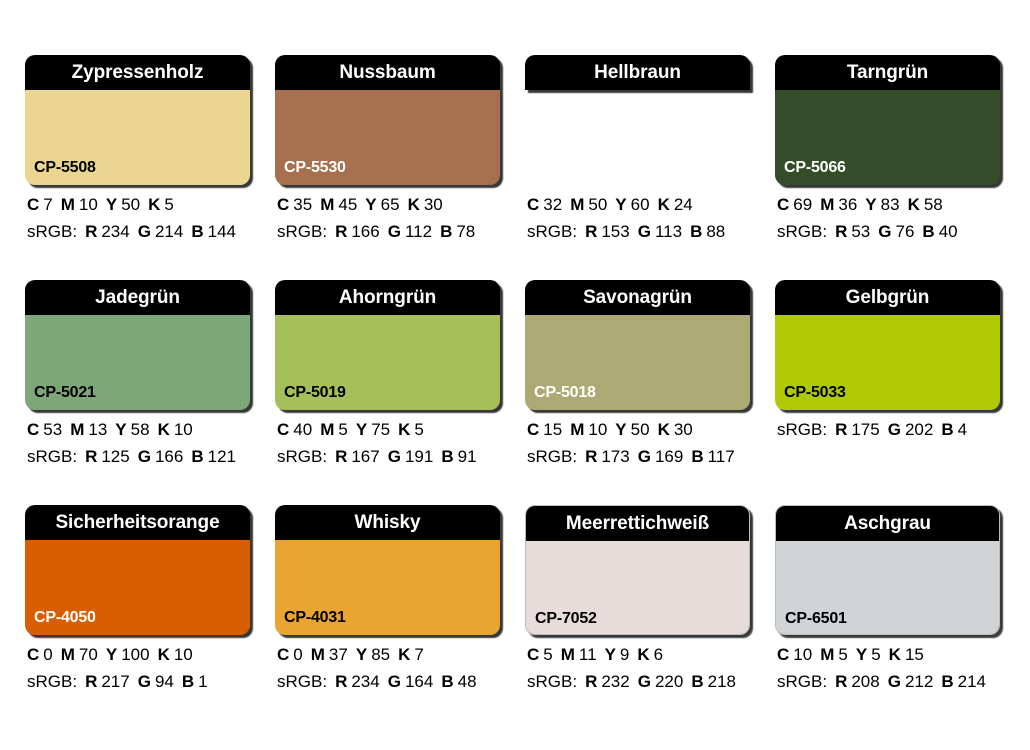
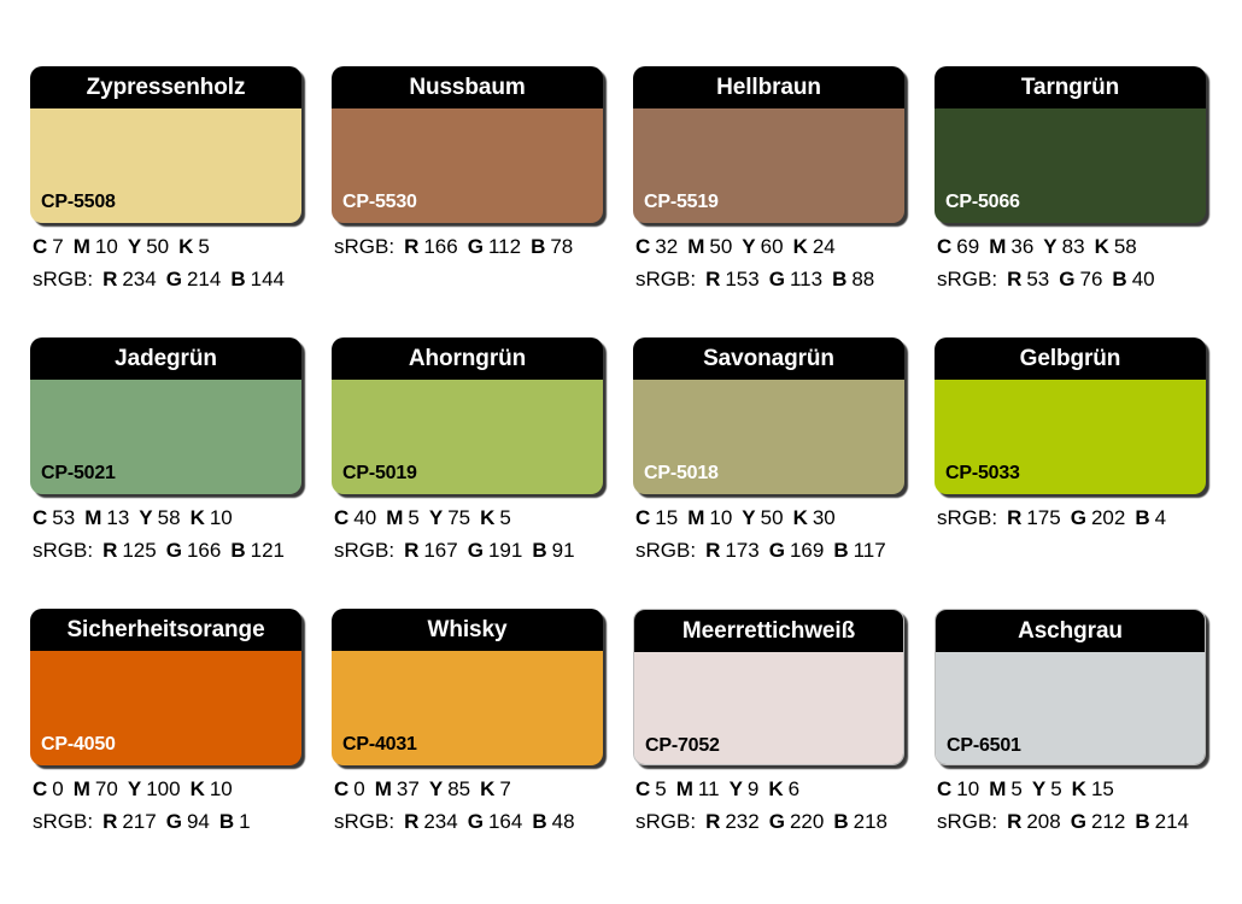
  Zypressenholz
  CP-5508
  C 7 M 10 Y 50 K 5
  sRGB: R 234 G 214 B 144
  Nussbaum
  CP-5530
- C 35 M 45 Y 65 K 30
  sRGB: R 166 G 112 B 78
  Hellbraun
+ CP-5519
  C 32 M 50 Y 60 K 24
  sRGB: R 153 G 113 B 88
  Tarngrün
  CP-5066
  C 69 M 36 Y 83 K 58
  sRGB: R 53 G 76 B 40
  Jadegrün
  CP-5021
  C 53 M 13 Y 58 K 10
  sRGB: R 125 G 166 B 121
  Ahorngrün
  CP-5019
  C 40 M 5 Y 75 K 5
  sRGB: R 167 G 191 B 91
  Savonagrün
  CP-5018
  C 15 M 10 Y 50 K 30
  sRGB: R 173 G 169 B 117
  Gelbgrün
  CP-5033
  sRGB: R 175 G 202 B 4
  Sicherheitsorange
  CP-4050
  C 0 M 70 Y 100 K 10
  sRGB: R 217 G 94 B 1
  Whisky
  CP-4031
  C 0 M 37 Y 85 K 7
  sRGB: R 234 G 164 B 48
  Meerrettichweiß
  CP-7052
  C 5 M 11 Y 9 K 6
  sRGB: R 232 G 220 B 218
  Aschgrau
  CP-6501
  C 10 M 5 Y 5 K 15
  sRGB: R 208 G 212 B 214
